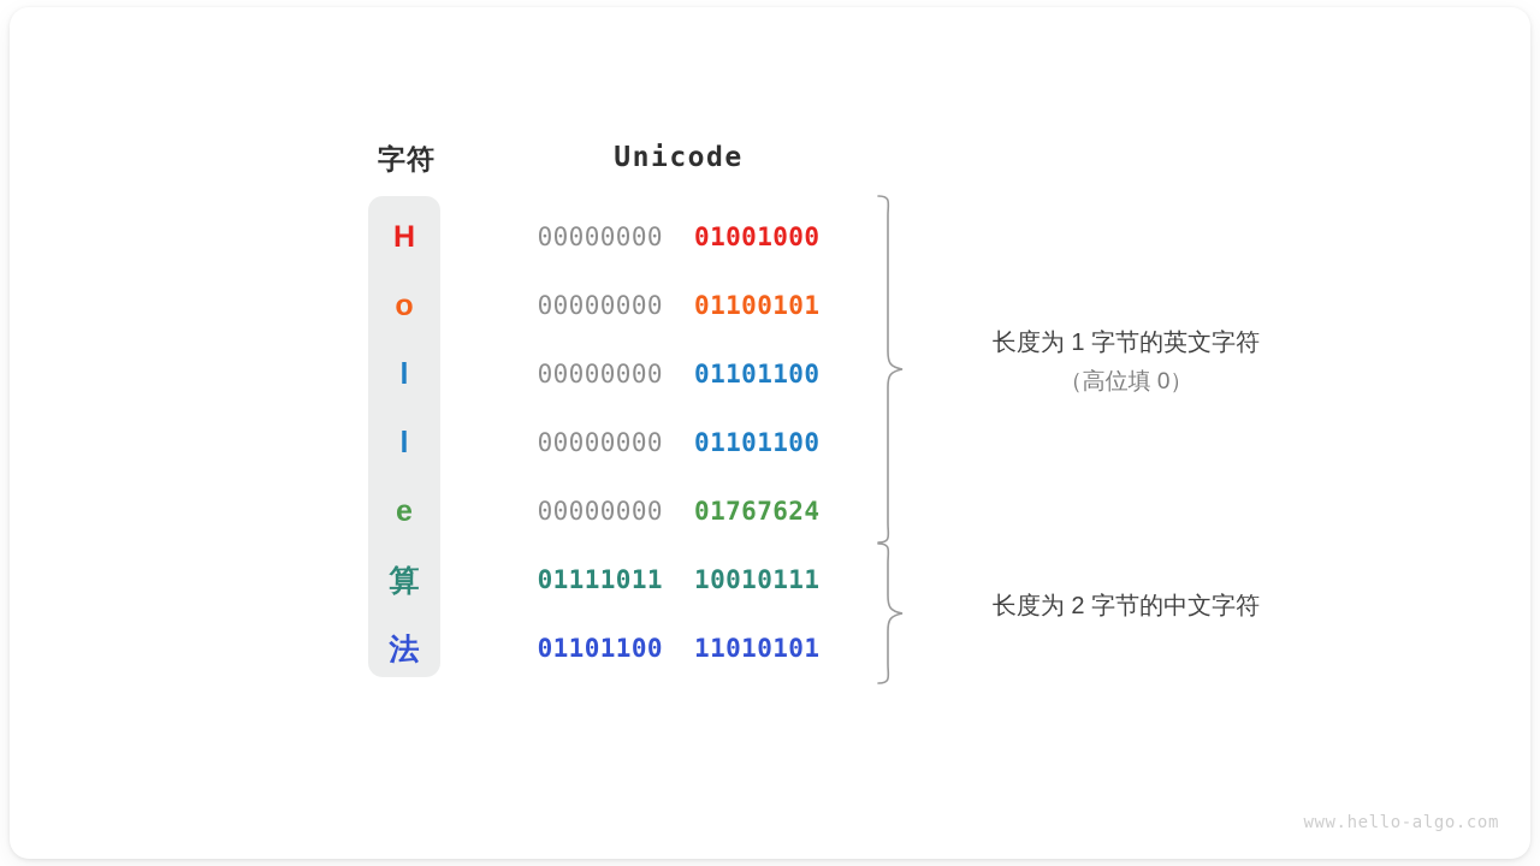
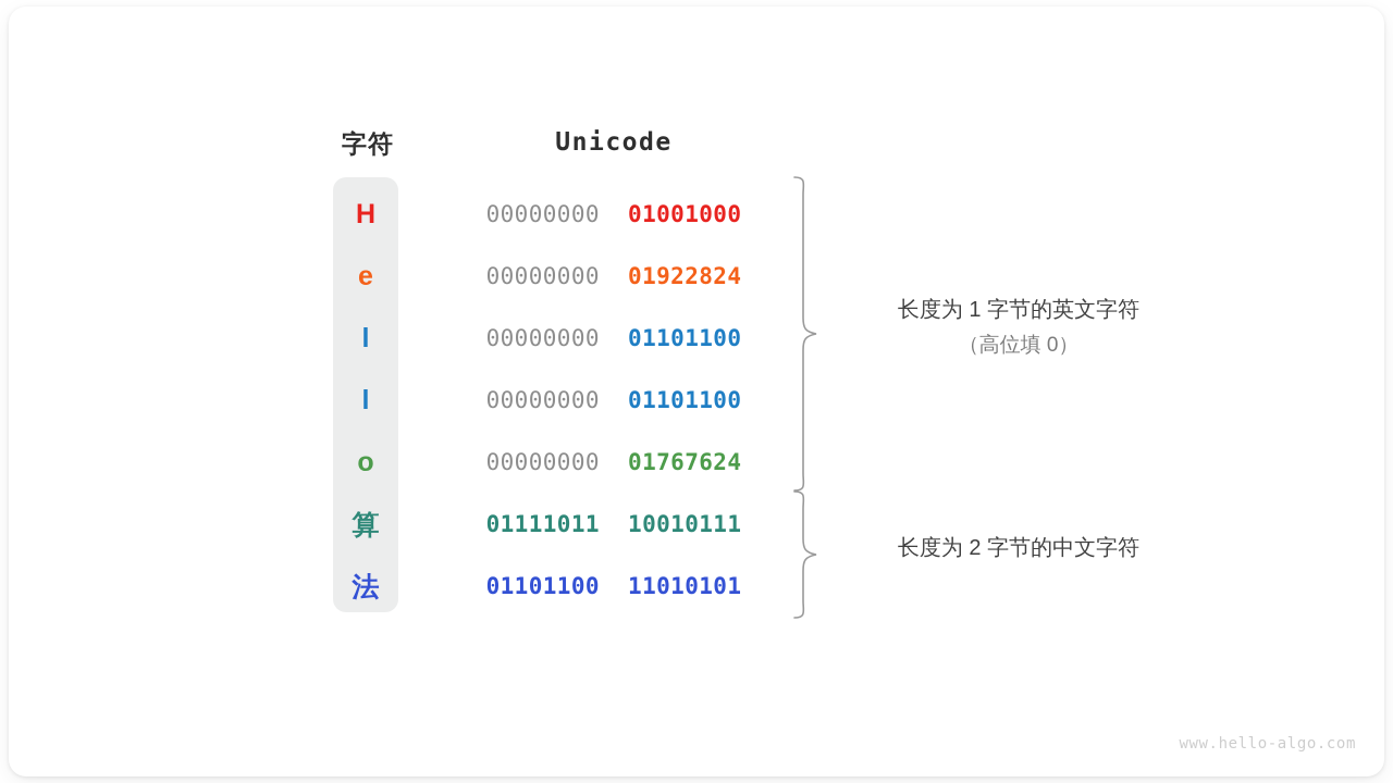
  字符
  Unicode
  H
  00000000 01001000
- o
+ e
- 00000000 01100101
+ 00000000 01922824
  l
  00000000 01101100
  l
  00000000 01101100
- e
+ o
  00000000 01767624
  算
  01111011 10010111
  法
  01101100 11010101
  长度为 1 字节的英文字符
  （高位填 0）
  长度为 2 字节的中文字符
  www.hello-algo.com
